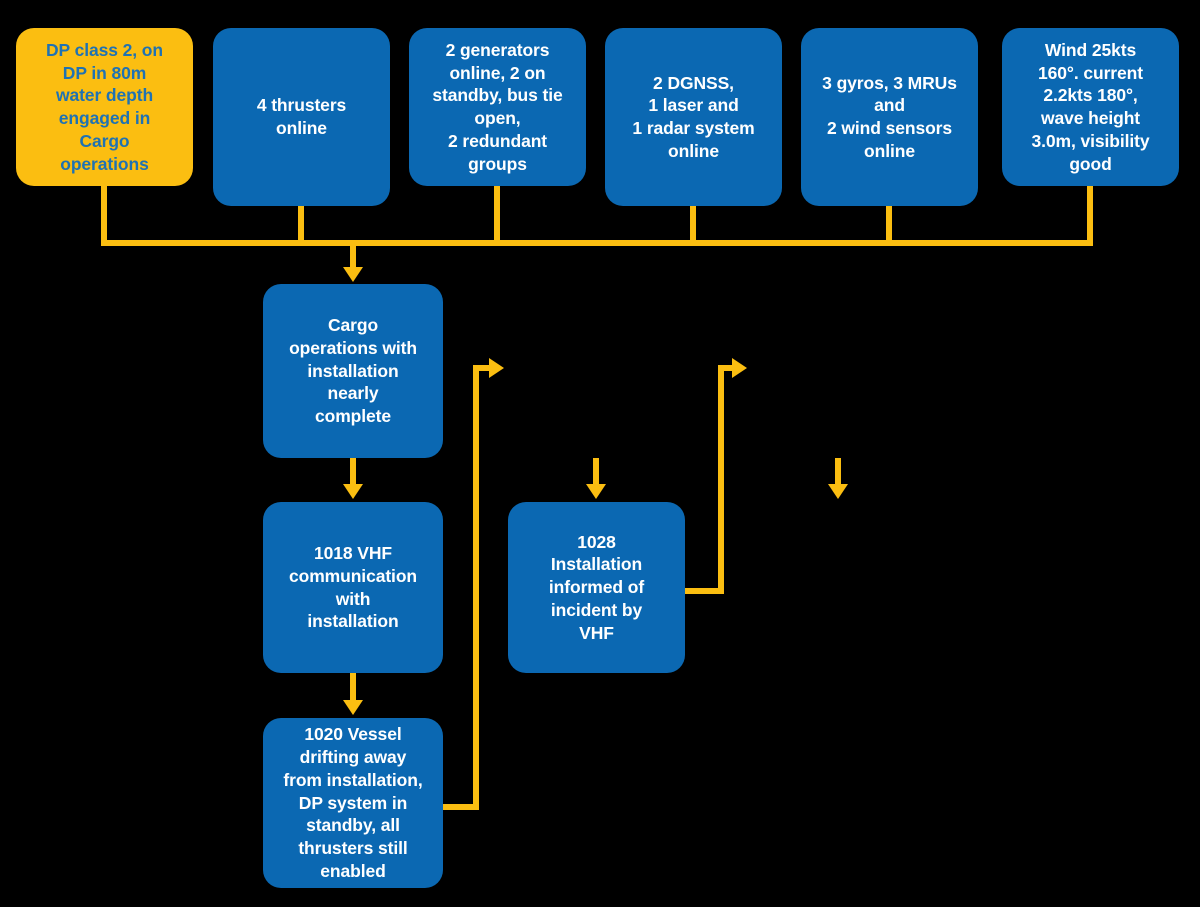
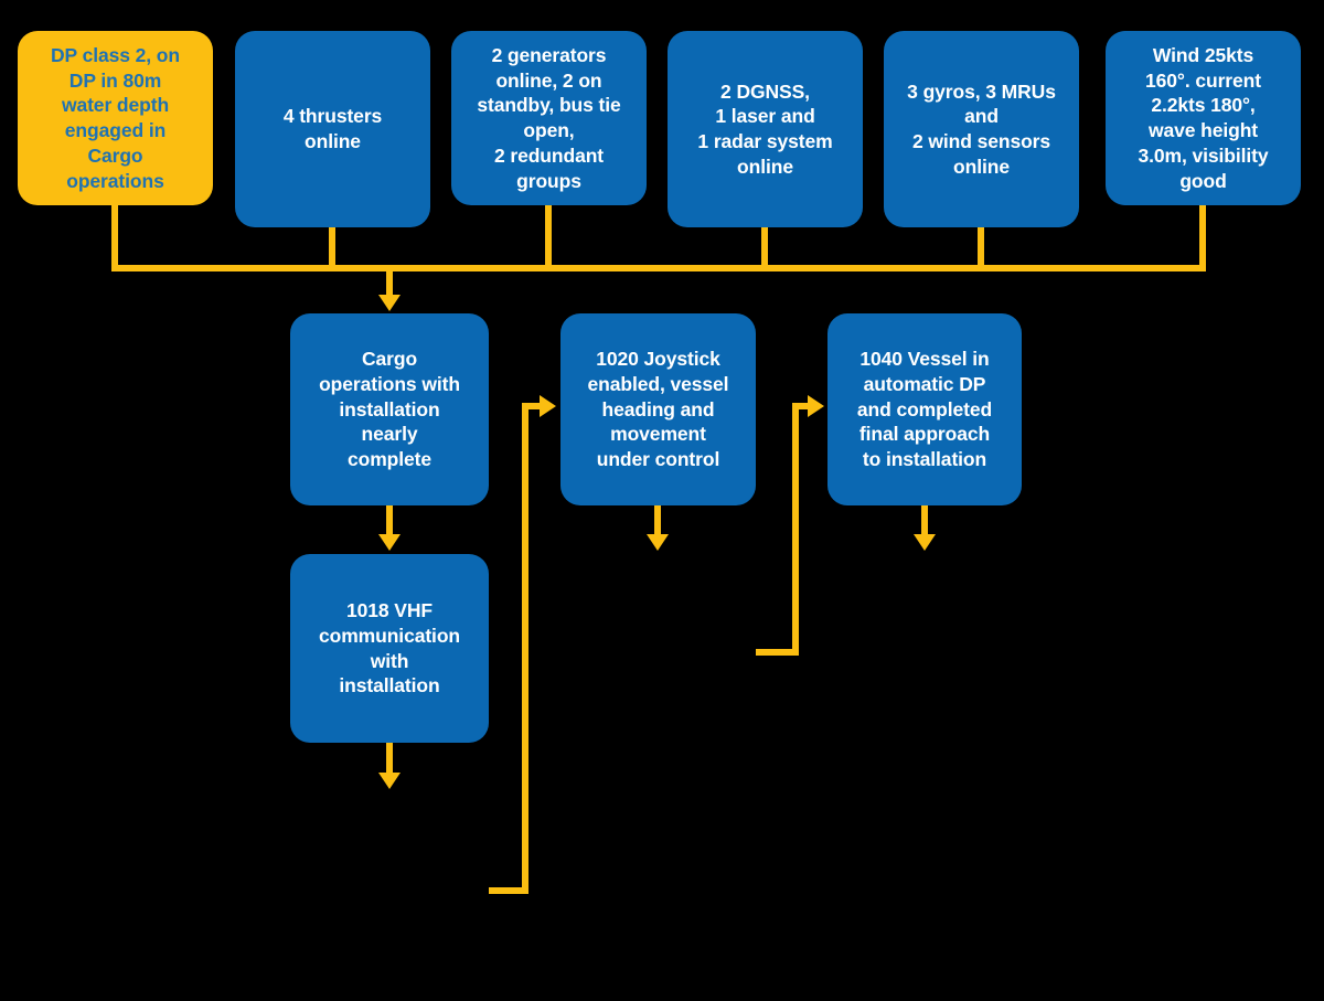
  DP class 2, on
  DP in 80m
  water depth
  engaged in
  Cargo
  operations
  4 thrusters
  online
  2 generators
  online, 2 on
  standby, bus tie
  open,
  2 redundant
  groups
  2 DGNSS,
  1 laser and
  1 radar system
  online
  3 gyros, 3 MRUs
  and
  2 wind sensors
  online
  Wind 25kts
  160°. current
  2.2kts 180°,
  wave height
  3.0m, visibility
  good
  Cargo
  operations with
  installation
  nearly
  complete
+ 1020 Joystick
+ enabled, vessel
+ heading and
+ movement
+ under control
+ 1040 Vessel in
+ automatic DP
+ and completed
+ final approach
+ to installation
  1018 VHF
  communication
  with
  installation
- 1028
- Installation
- informed of
- incident by
- VHF
- 1020 Vessel
- drifting away
- from installation,
- DP system in
- standby, all
- thrusters still
- enabled
